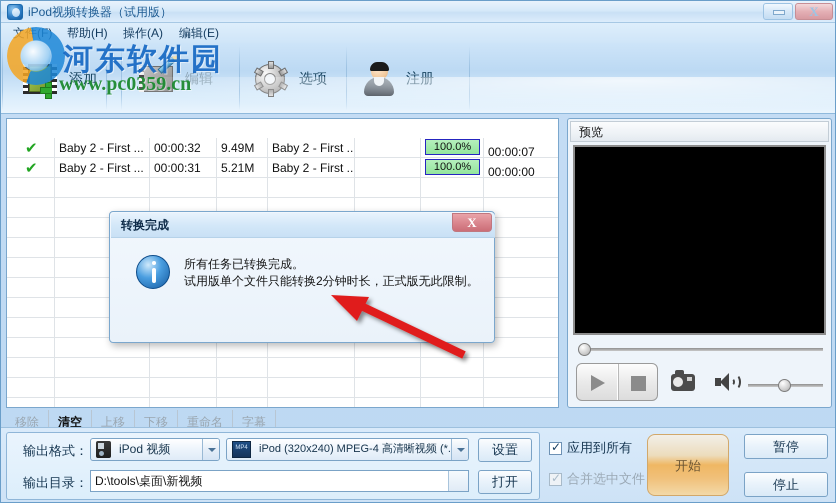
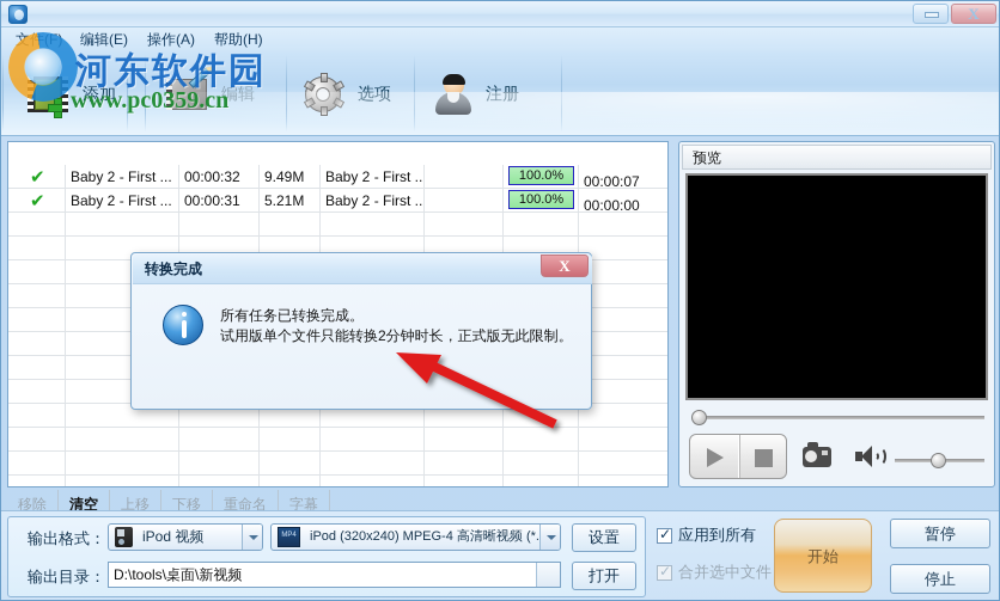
- iPod视频转换器（试用版）
  X
  文件(F)
- 帮助(H)
+ 编辑(E)
  操作(A)
- 编辑(E)
+ 帮助(H)
  河东软件园
  www.pc0359.cn
  ✔
  Baby 2 - First ...
  00:00:32
  9.49M
  Baby 2 - First ..
  100.0%
  00:00:07
  ✔
  Baby 2 - First ...
  00:00:31
  5.21M
  Baby 2 - First ..
  100.0%
  00:00:00
  移除
  清空
  上移
  下移
  重命名
  字幕
  预览
  输出格式：
  iPod 视频
  iPod (320x240) MPEG-4 高清晰视频 (*.
  设置
  输出目录：
  D:\tools\桌面\新视频
  打开
  应用到所有
  合并选中文件
  开始
  暂停
  停止
  转换完成
  X
  所有任务已转换完成。
  试用版单个文件只能转换2分钟时长，正式版无此限制。
